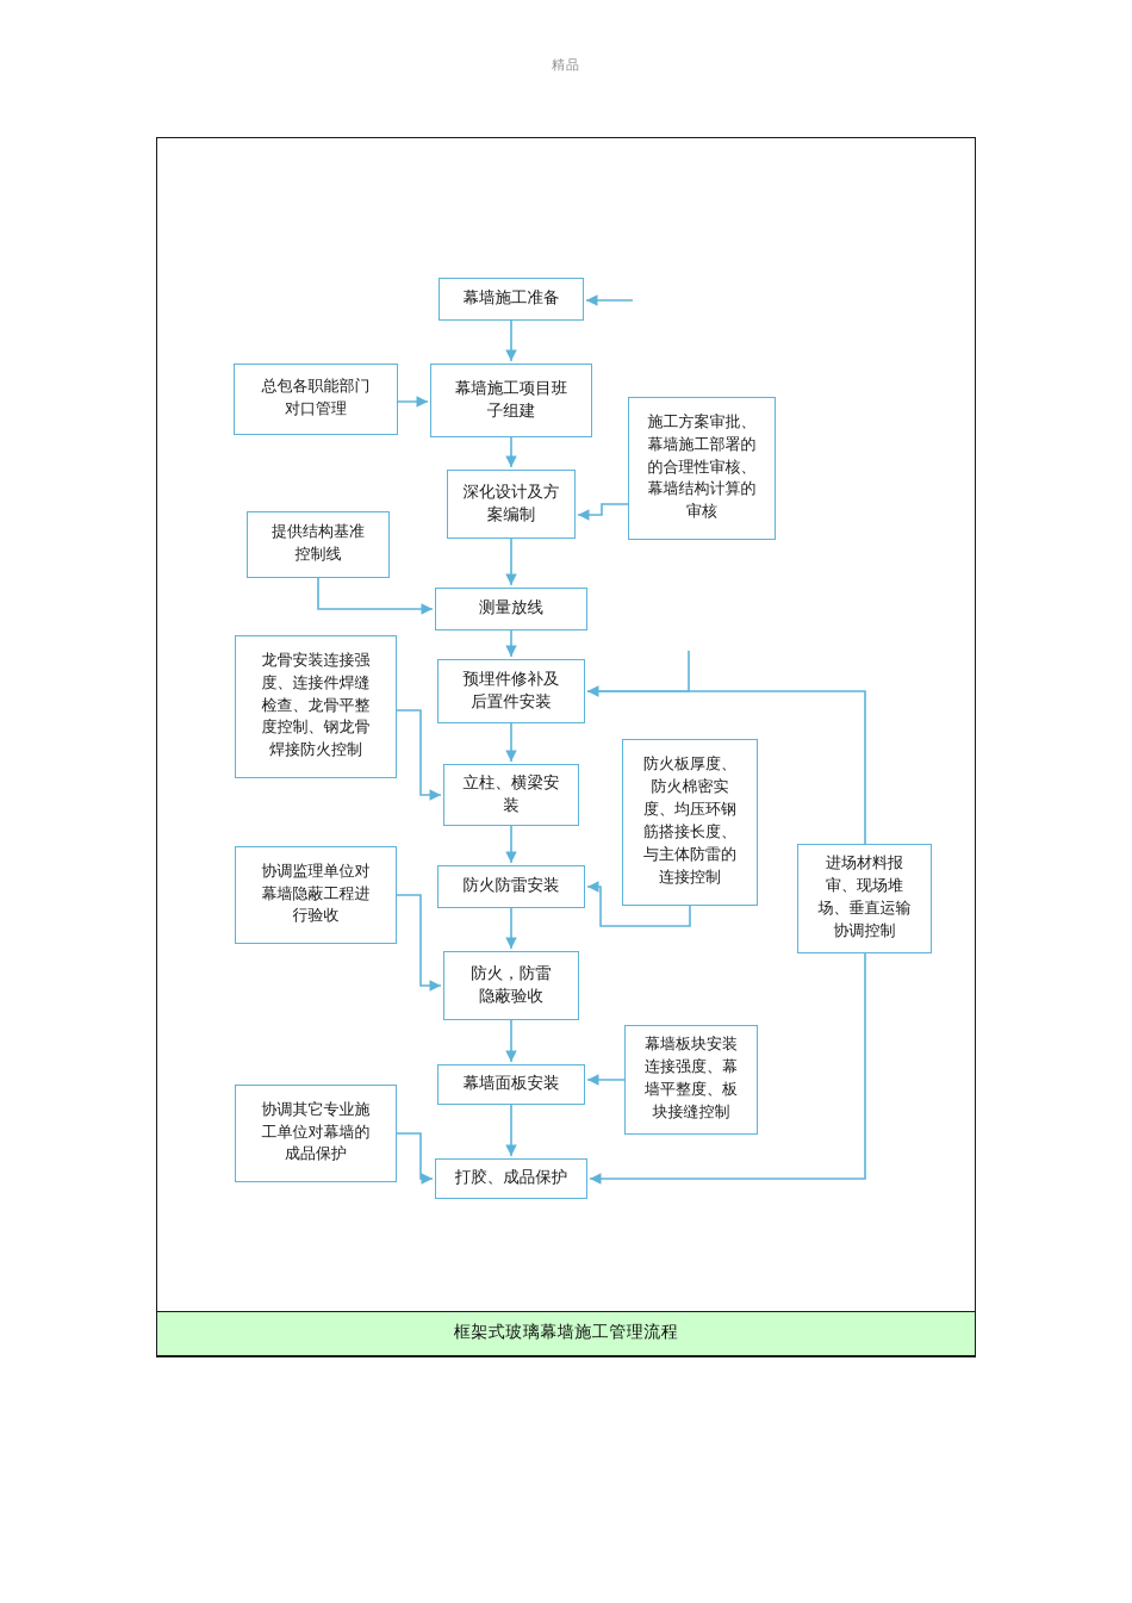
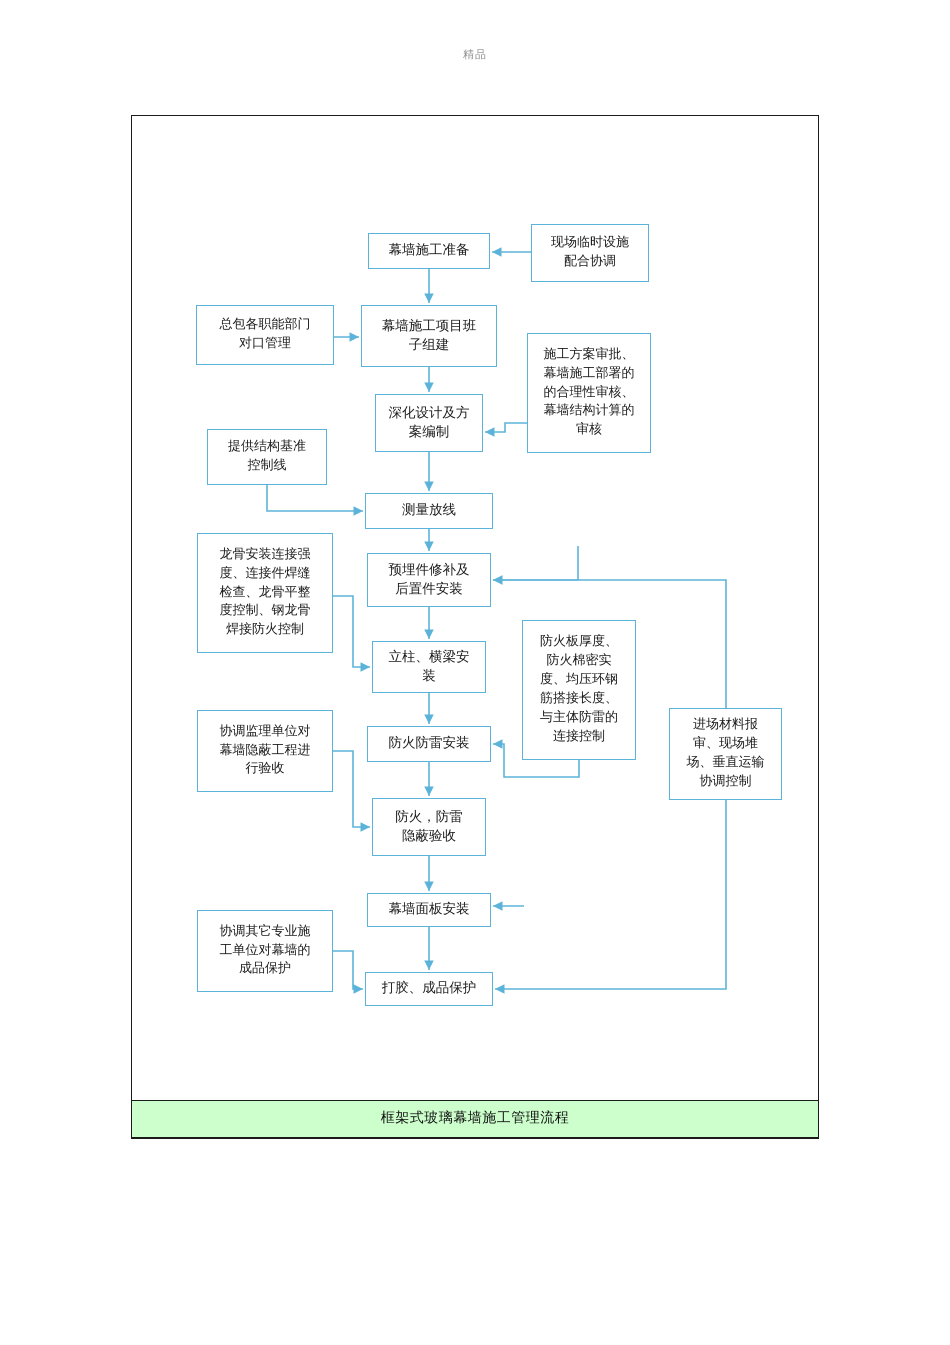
  精品
  框架式玻璃幕墙施工管理流程
  幕墙施工准备
  幕墙施工项目班
  子组建
  深化设计及方
  案编制
  测量放线
  预埋件修补及
  后置件安装
  立柱、横梁安
  装
  防火防雷安装
  防火，防雷
  隐蔽验收
  幕墙面板安装
  打胶、成品保护
+ 现场临时设施
+ 配合协调
  总包各职能部门
  对口管理
  施工方案审批、
  幕墙施工部署的
  的合理性审核、
  幕墙结构计算的
  审核
  提供结构基准
  控制线
  龙骨安装连接强
  度、连接件焊缝
  检查、龙骨平整
  度控制、钢龙骨
  焊接防火控制
  防火板厚度、
  防火棉密实
  度、均压环钢
  筋搭接长度、
  与主体防雷的
  连接控制
  协调监理单位对
  幕墙隐蔽工程进
  行验收
  进场材料报
  审、现场堆
  场、垂直运输
  协调控制
- 幕墙板块安装
- 连接强度、幕
- 墙平整度、板
- 块接缝控制
  协调其它专业施
  工单位对幕墙的
  成品保护
